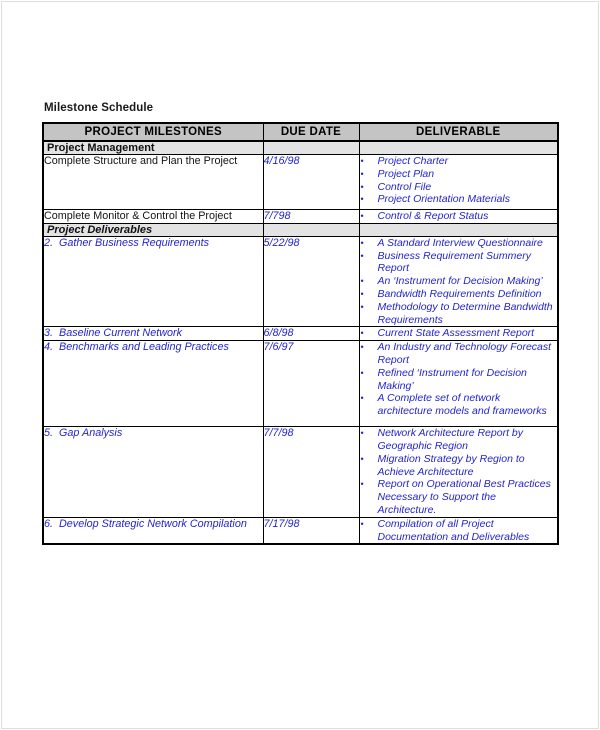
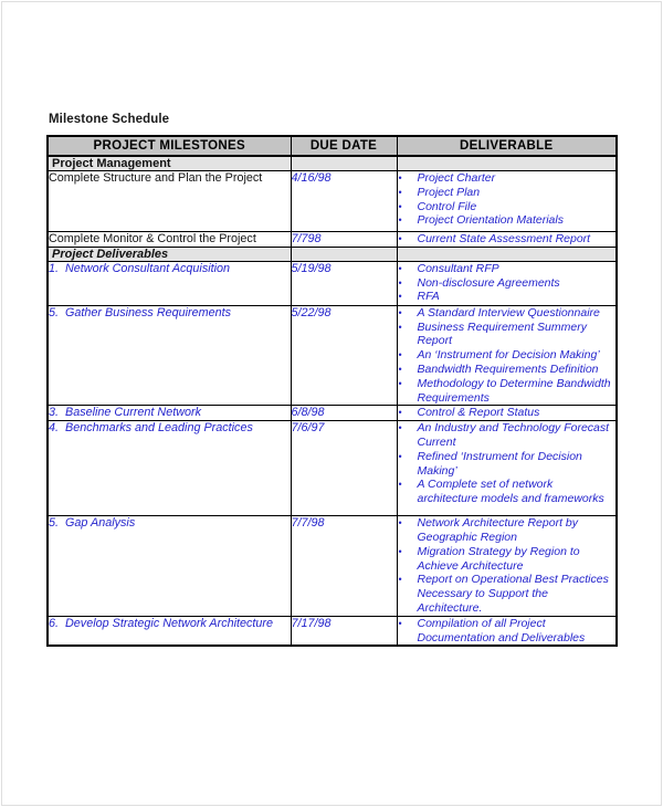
  Milestone Schedule
  PROJECT MILESTONES	DUE DATE	DELIVERABLE
  Project Management
  Complete Structure and Plan the Project	4/16/98	• Project Charter • Project Plan • Control File • Project Orientation Materials
- Complete Monitor & Control the Project	7/798	• Control & Report Status
+ Complete Monitor & Control the Project	7/798	• Current State Assessment Report
  Project Deliverables
+ 1. Network Consultant Acquisition	5/19/98	• Consultant RFP • Non-disclosure Agreements • RFA
- 2. Gather Business Requirements	5/22/98	• A Standard Interview Questionnaire • Business Requirement Summery Report • An ‘Instrument for Decision Making’ • Bandwidth Requirements Definition • Methodology to Determine Bandwidth Requirements
+ 5. Gather Business Requirements	5/22/98	• A Standard Interview Questionnaire • Business Requirement Summery Report • An ‘Instrument for Decision Making’ • Bandwidth Requirements Definition • Methodology to Determine Bandwidth Requirements
- 3. Baseline Current Network	6/8/98	• Current State Assessment Report
+ 3. Baseline Current Network	6/8/98	• Control & Report Status
- 4. Benchmarks and Leading Practices	7/6/97	• An Industry and Technology Forecast Report • Refined ‘Instrument for Decision Making’ • A Complete set of network architecture models and frameworks
+ 4. Benchmarks and Leading Practices	7/6/97	• An Industry and Technology Forecast Current • Refined ‘Instrument for Decision Making’ • A Complete set of network architecture models and frameworks
  5. Gap Analysis	7/7/98	• Network Architecture Report by Geographic Region • Migration Strategy by Region to Achieve Architecture • Report on Operational Best Practices Necessary to Support the Architecture.
- 6. Develop Strategic Network Compilation	7/17/98	• Compilation of all Project Documentation and Deliverables
+ 6. Develop Strategic Network Architecture	7/17/98	• Compilation of all Project Documentation and Deliverables
